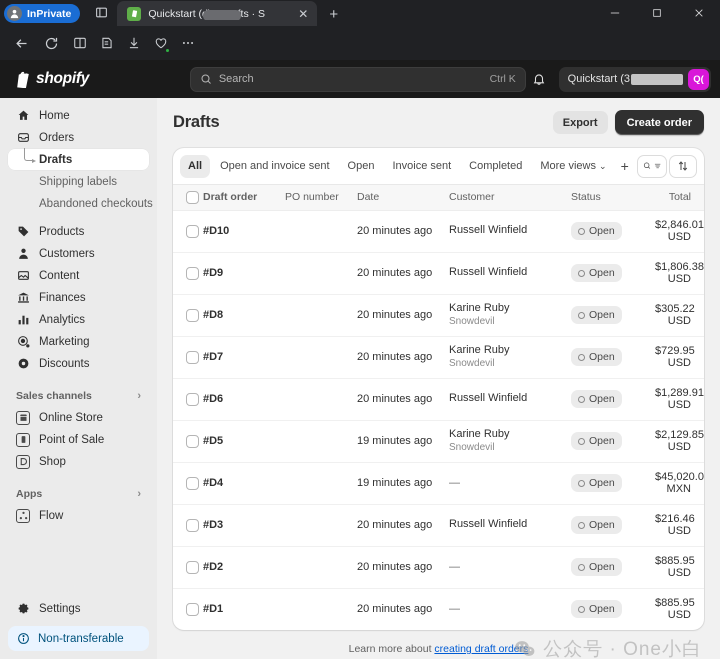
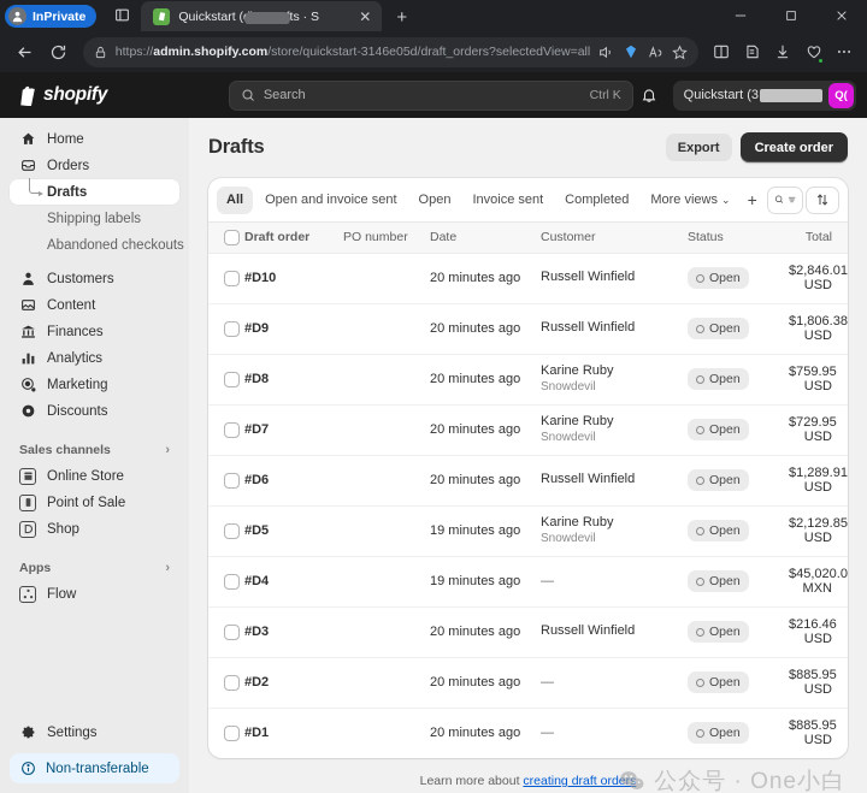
  InPrivate
  ✕
  +
+ https://admin.shopify.com/store/quickstart-3146e05d/draft_orders?selectedView=all
  shopify
  Search
  Ctrl K
  Quickstart (3
  Q(
  Home
  Orders
  Drafts
  Shipping labels
  Abandoned checkouts
- Products
  Customers
  Content
  Finances
  Analytics
  Marketing
  Discounts
  Sales channels
  ›
  Online Store
  Point of Sale
  Shop
  Apps
  ›
  Flow
  Settings
  Non-transferable
  Drafts
  Export
  Create order
  All
  Open and invoice sent
  Open
  Invoice sent
  Completed
  More views
  ⌄
  +
  	Draft order	PO number	Date	Customer	Status	Total
  	#D10		20 minutes ago	Russell Winfield	Open	$2,846.01 USD
  	#D9		20 minutes ago	Russell Winfield	Open	$1,806.38 USD
- 	#D8		20 minutes ago	Karine RubySnowdevil	Open	$305.22 USD
+ 	#D8		20 minutes ago	Karine RubySnowdevil	Open	$759.95 USD
  	#D7		20 minutes ago	Karine RubySnowdevil	Open	$729.95 USD
  	#D6		20 minutes ago	Russell Winfield	Open	$1,289.91 USD
  	#D5		19 minutes ago	Karine RubySnowdevil	Open	$2,129.85 USD
  	#D4		19 minutes ago	—	Open	$45,020.0 MXN
  	#D3		20 minutes ago	Russell Winfield	Open	$216.46 USD
  	#D2		20 minutes ago	—	Open	$885.95 USD
  	#D1		20 minutes ago	—	Open	$885.95 USD
  Learn more about creating draft orders
  公众号 · One小白
